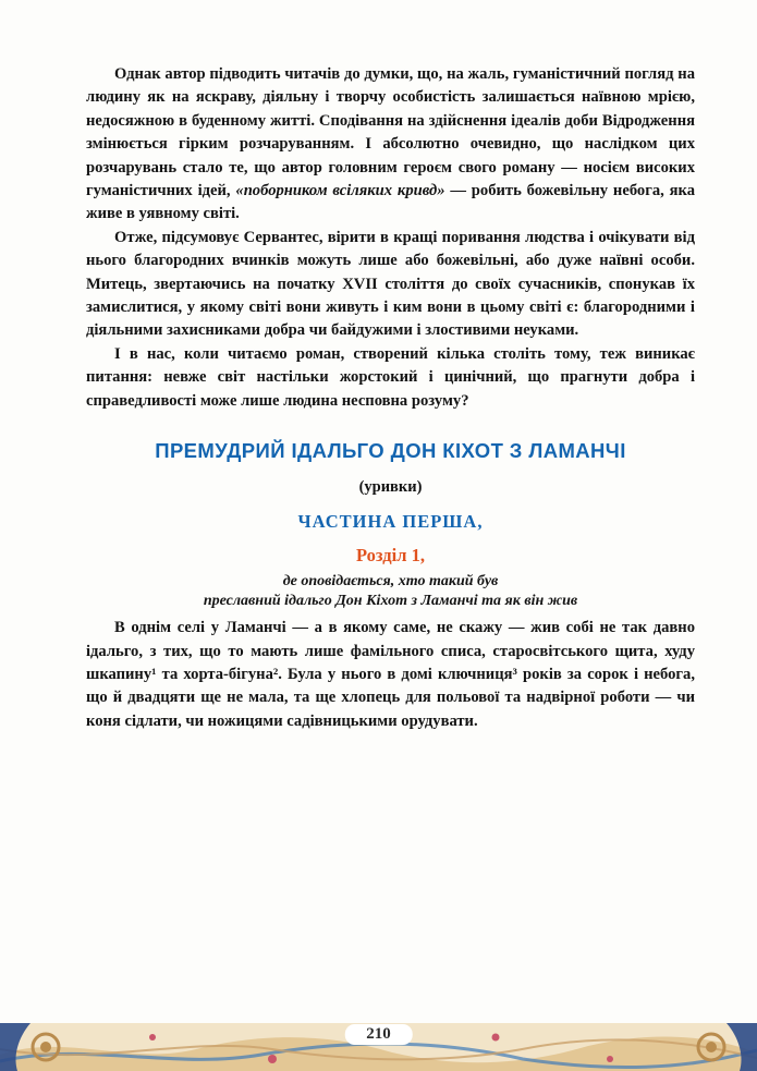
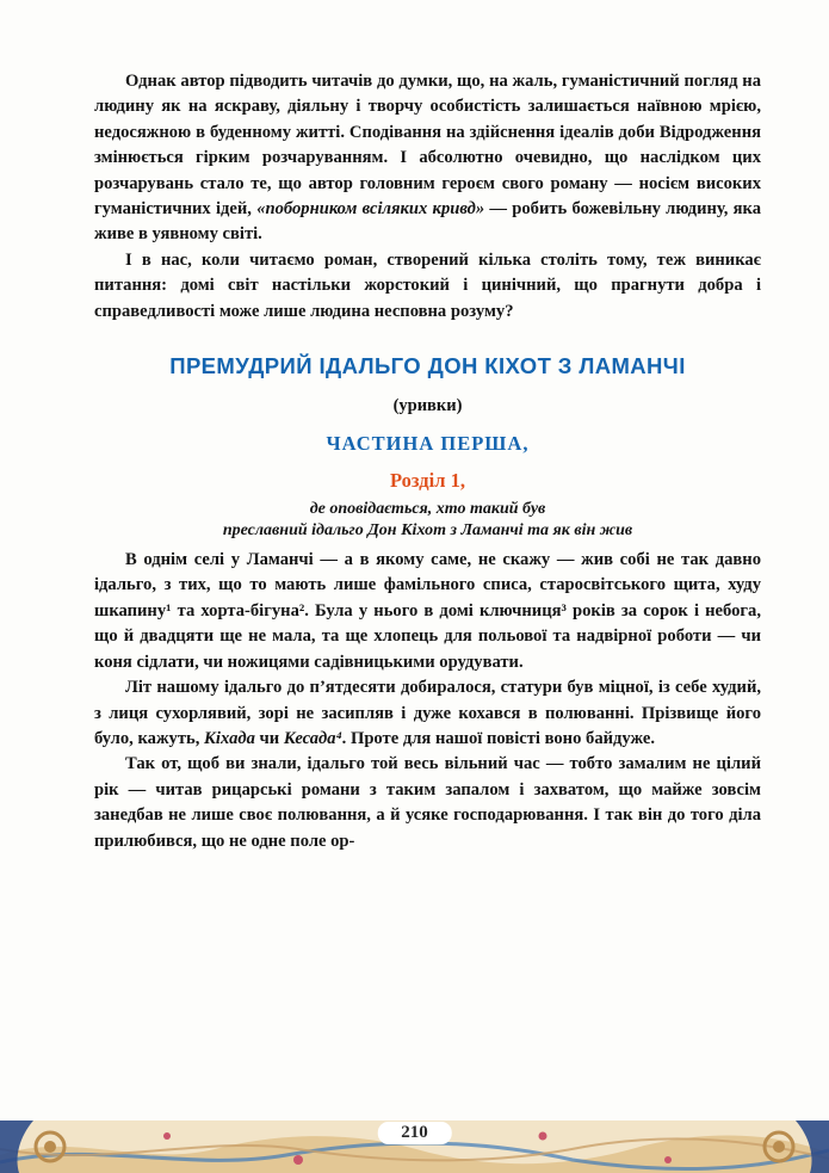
- Однак автор підводить читачів до думки, що, на жаль, гуманістичний погляд на людину як на яскраву, діяльну і творчу особистість залишається наївною мрією, недосяжною в буденному житті. Сподівання на здійснення ідеалів доби Відродження змінюється гірким розчаруванням. І абсолютно очевидно, що наслідком цих розчарувань стало те, що автор головним героєм свого роману — носієм високих гуманістичних ідей, «поборником всіляких кривд» — робить божевільну небога, яка живе в уявному світі.
+ Однак автор підводить читачів до думки, що, на жаль, гуманістичний погляд на людину як на яскраву, діяльну і творчу особистість залишається наївною мрією, недосяжною в буденному житті. Сподівання на здійснення ідеалів доби Відродження змінюється гірким розчаруванням. І абсолютно очевидно, що наслідком цих розчарувань стало те, що автор головним героєм свого роману — носієм високих гуманістичних ідей, «поборником всіляких кривд» — робить божевільну людину, яка живе в уявному світі.
- Отже, підсумовує Сервантес, вірити в кращі поривання людства і очікувати від нього благородних вчинків можуть лише або божевільні, або дуже наївні особи. Митець, звертаючись на початку XVII століття до своїх сучасників, спонукав їх замислитися, у якому світі вони живуть і ким вони в цьому світі є: благородними і діяльними захисниками добра чи байдужими і злостивими неуками.
- І в нас, коли читаємо роман, створений кілька століть тому, теж виникає питання: невже світ настільки жорстокий і цинічний, що прагнути добра і справедливості може лише людина несповна розуму?
+ І в нас, коли читаємо роман, створений кілька століть тому, теж виникає питання: домі світ настільки жорстокий і цинічний, що прагнути добра і справедливості може лише людина несповна розуму?
  ПРЕМУДРИЙ ІДАЛЬГО ДОН КІХОТ З ЛАМАНЧІ
  (уривки)
  ЧАСТИНА ПЕРША,
  Розділ 1,
  де оповідається, хто такий був
  преславний ідальго Дон Кіхот з Ламанчі та як він жив
  В однім селі у Ламанчі — а в якому саме, не скажу — жив собі не так давно ідальго, з тих, що то мають лише фамільного списа, старосвітського щита, худу шкапину¹ та хорта-бігуна². Була у нього в домі ключниця³ років за сорок і небога, що й двадцяти ще не мала, та ще хлопець для польової та надвірної роботи — чи коня сідлати, чи ножицями садівницькими орудувати.
+ Літ нашому ідальго до п’ятдесяти добиралося, статури був міцної, із себе худий, з лиця сухорлявий, зорі не засипляв і дуже кохався в полюванні. Прізвище його було, кажуть, Кіхада чи Кесада⁴. Проте для нашої повісті воно байдуже.
+ Так от, щоб ви знали, ідальго той весь вільний час — тобто замалим не цілий рік — читав рицарські романи з таким запалом і захватом, що майже зовсім занедбав не лише своє полювання, а й усяке господарювання. І так він до того діла прилюбився, що не одне поле ор-
  210
